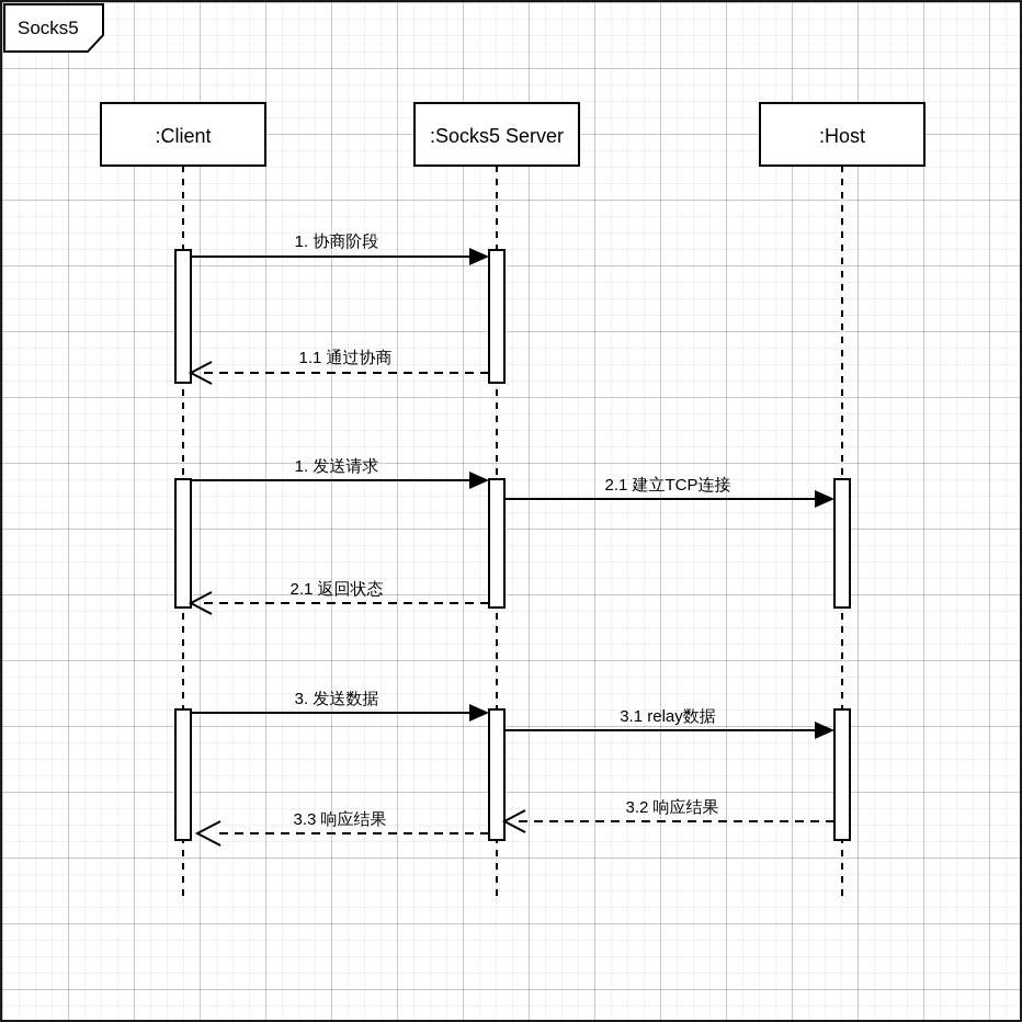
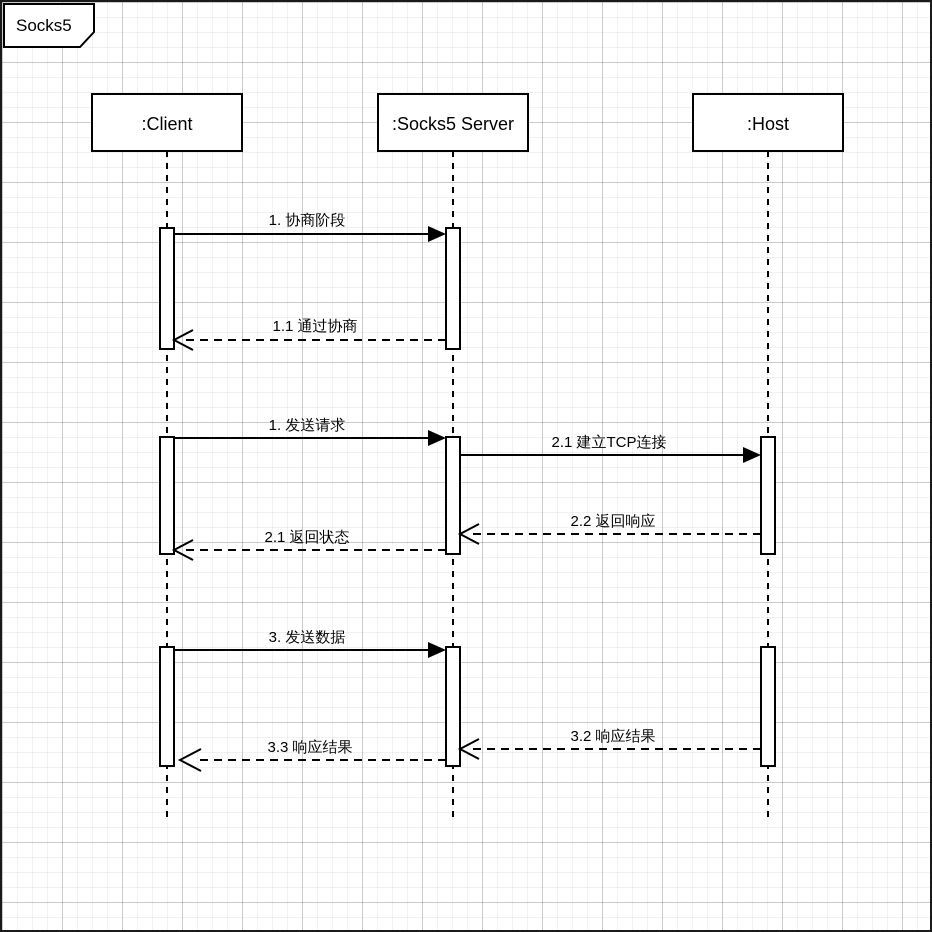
  Socks5
  :Client
  :Socks5 Server
  :Host
  1. 协商阶段
  1.1 通过协商
  1. 发送请求
  2.1 建立TCP连接
+ 2.2 返回响应
  2.1 返回状态
  3. 发送数据
- 3.1 relay数据
  3.2 响应结果
  3.3 响应结果
